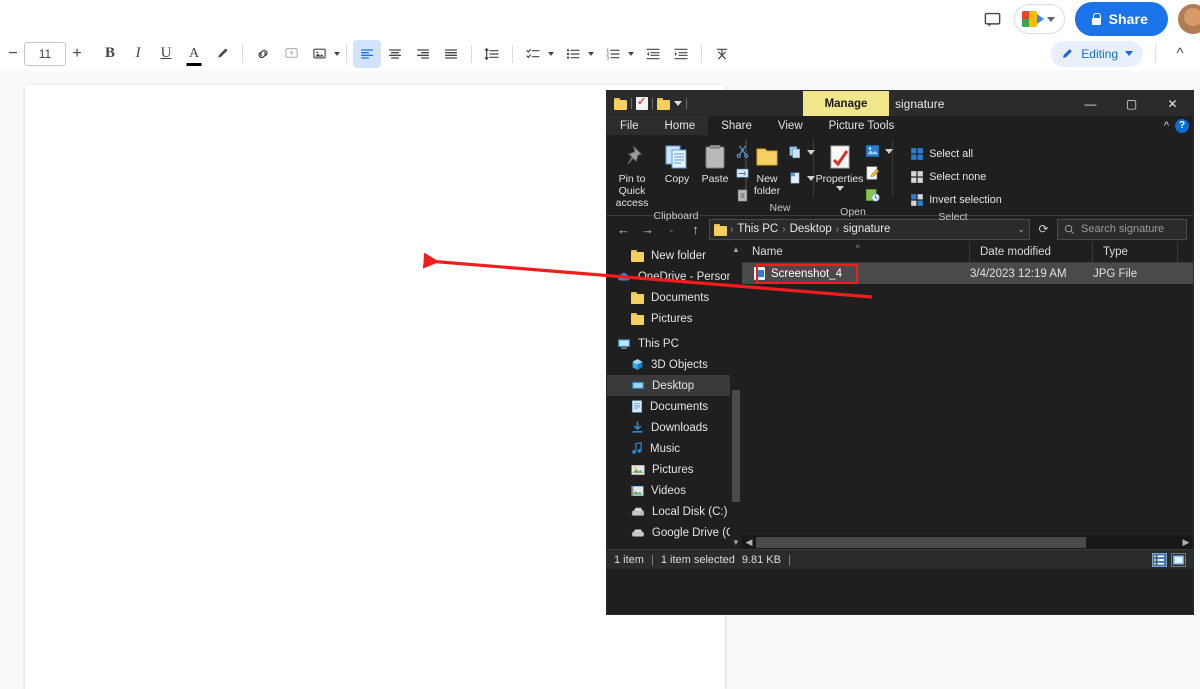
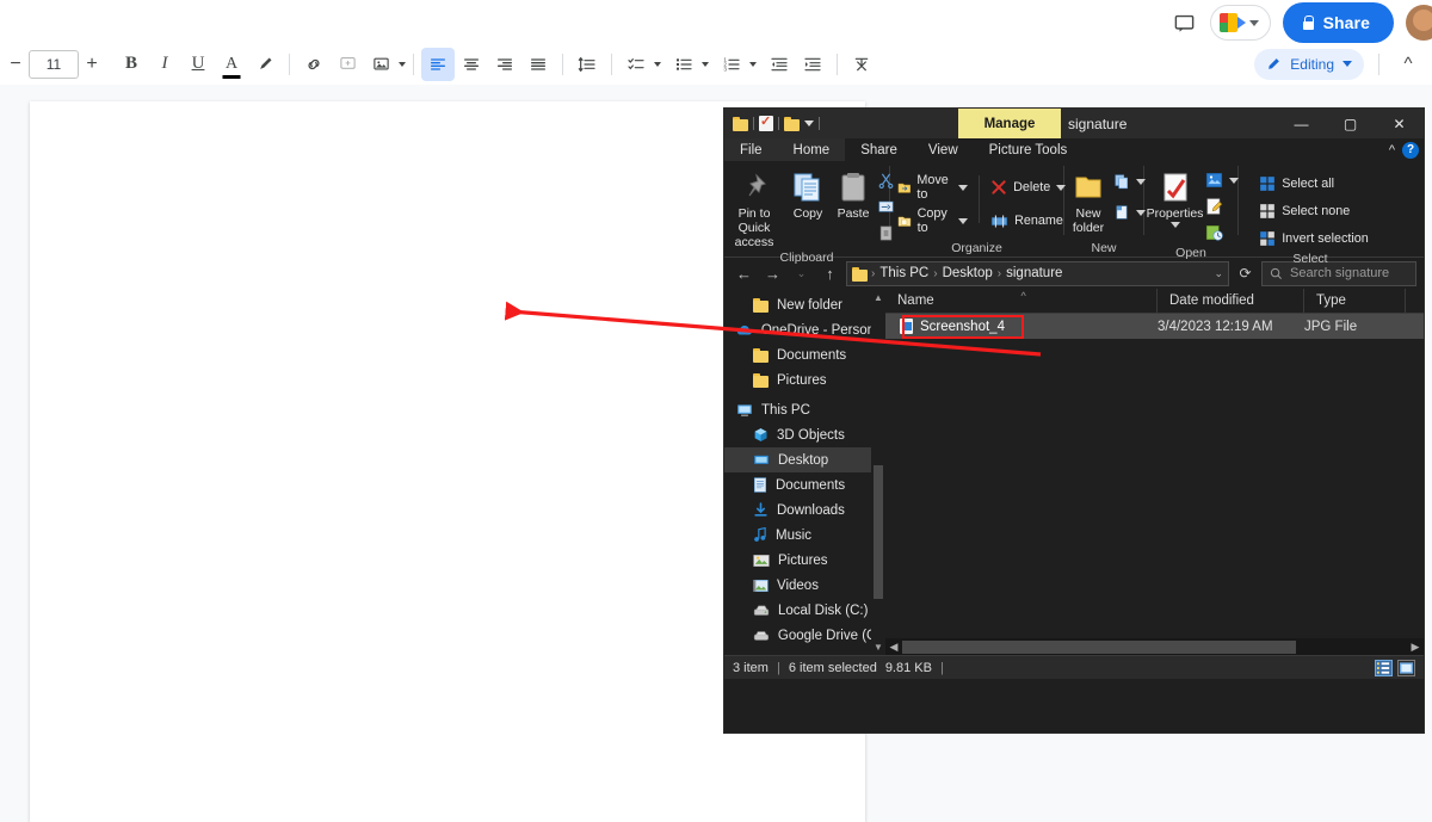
  Share
  −
  11
  +
  B
  I
  U
  A
  Editing
  ^
  Manage
  signature
  —
  ▢
  ✕
  File
  Home
  Share
  View
  Picture Tools
  ^
  ?
  Pin to Quick access
  Copy
  Paste
  Clipboard
+ Move to
+ Copy to
+ Delete
+ Rename
+ Organize
  New folder
  New
  Properties
  Open
  Select all
  Select none
  Invert selection
  Select
  ←
  →
  ⌄
  ↑
  ›
  This PC
  ›
  Desktop
  ›
  signature
  ⌄
  ⟳
  Search signature
  New folder
  OneDrive - Perso
  Documents
  Pictures
  This PC
  3D Objects
  Desktop
  Documents
  Downloads
  Music
  Pictures
  Videos
  Local Disk (C:)
  Google Drive (
  ▲
  ▼
  Name
  ^
  Date modified
  Type
  Screenshot_4
  3/4/2023 12:19 AM
  JPG File
  ◀
  ▶
- 1 item
+ 3 item
  |
- 1 item selected
+ 6 item selected
  9.81 KB
  |
